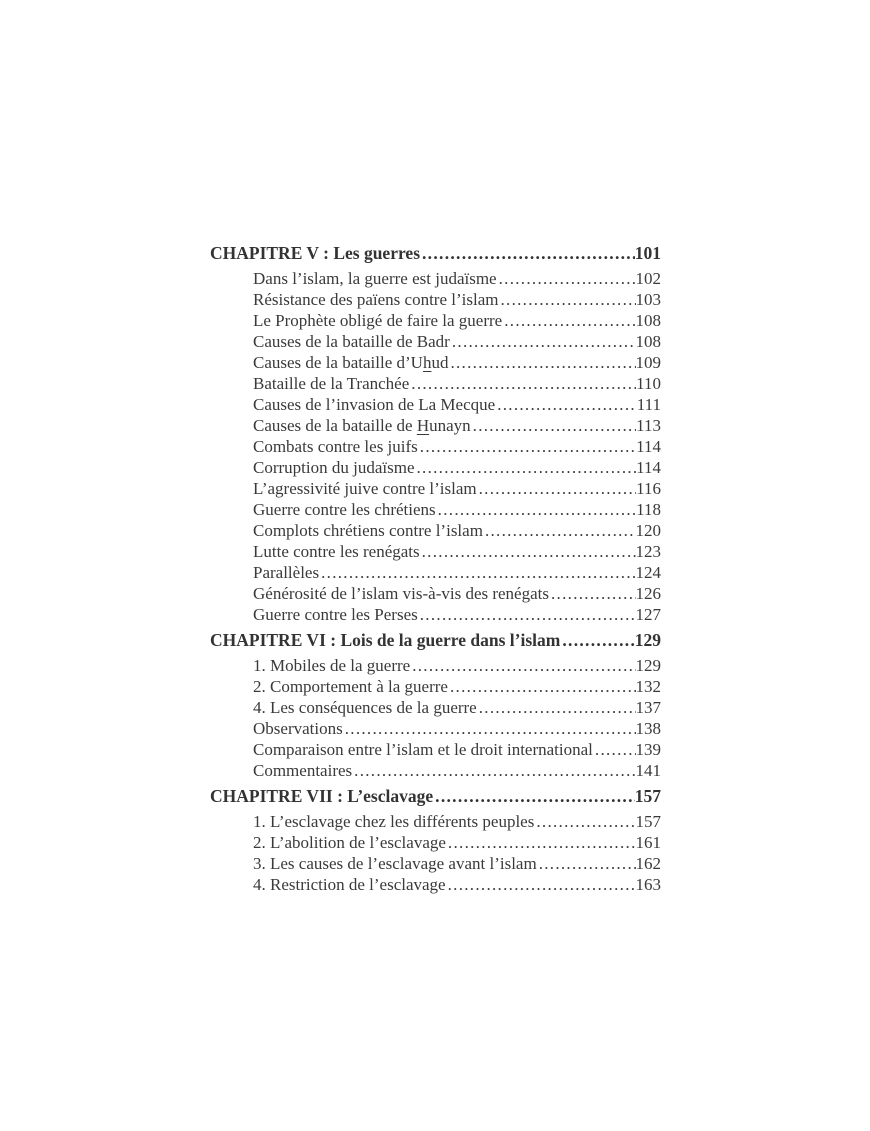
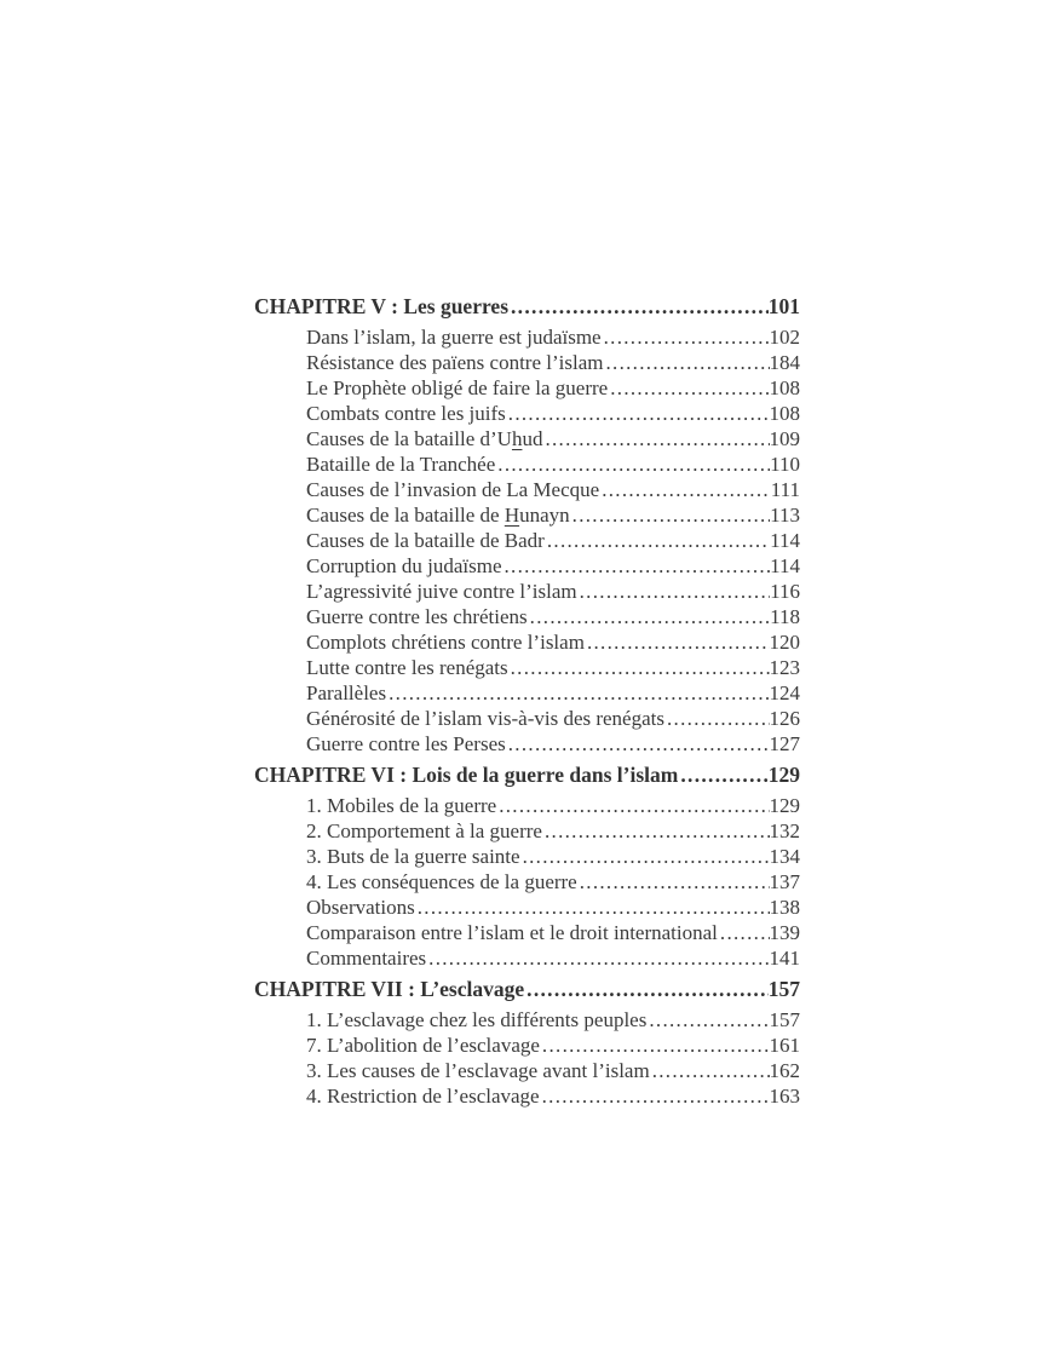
  CHAPITRE V : Les guerres
  101
  Dans l’islam, la guerre est judaïsme
  102
  Résistance des païens contre l’islam
- 103
+ 184
  Le Prophète obligé de faire la guerre
  108
- Causes de la bataille de Badr
+ Combats contre les juifs
  108
  Causes de la bataille d’Uhud
  109
  Bataille de la Tranchée
  110
  Causes de l’invasion de La Mecque
  111
  Causes de la bataille de Hunayn
  113
- Combats contre les juifs
+ Causes de la bataille de Badr
  114
  Corruption du judaïsme
  114
  L’agressivité juive contre l’islam
  116
  Guerre contre les chrétiens
  118
  Complots chrétiens contre l’islam
  120
  Lutte contre les renégats
  123
  Parallèles
  124
  Générosité de l’islam vis-à-vis des renégats
  126
  Guerre contre les Perses
  127
  CHAPITRE VI : Lois de la guerre dans l’islam
  129
  1. Mobiles de la guerre
  129
  2. Comportement à la guerre
  132
+ 3. Buts de la guerre sainte
+ 134
  4. Les conséquences de la guerre
  137
  Observations
  138
  Comparaison entre l’islam et le droit international
  139
  Commentaires
  141
  CHAPITRE VII : L’esclavage
  157
  1. L’esclavage chez les différents peuples
  157
- 2. L’abolition de l’esclavage
+ 7. L’abolition de l’esclavage
  161
  3. Les causes de l’esclavage avant l’islam
  162
  4. Restriction de l’esclavage
  163
